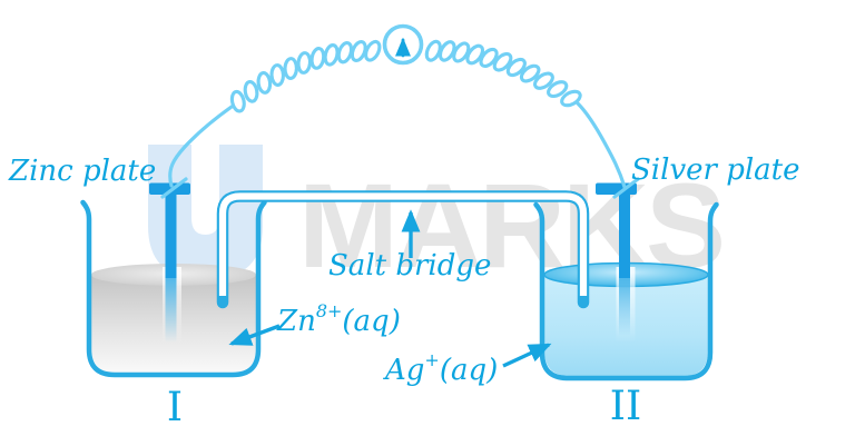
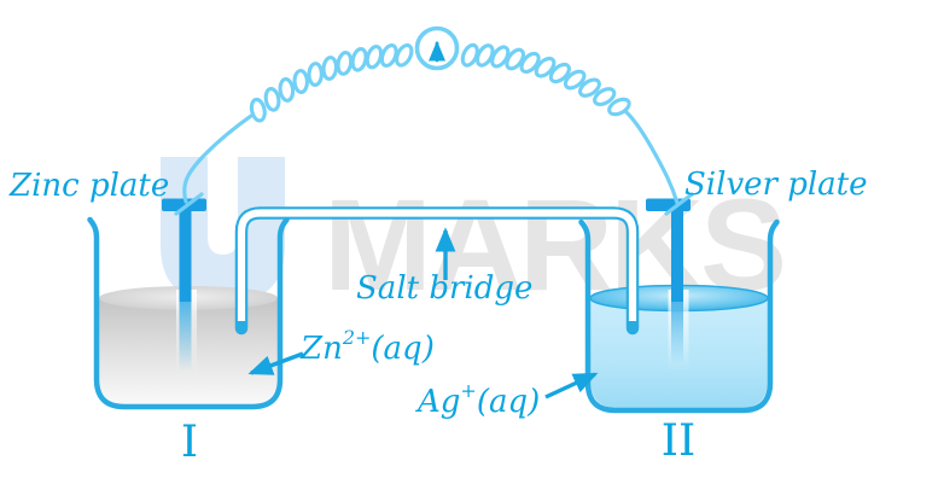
  MARKS
  Zinc plate
  Silver plate
  Salt bridge
- Zn8+ (aq)
+ Zn2+ (aq)
  Ag+ (aq)
  I
  II
